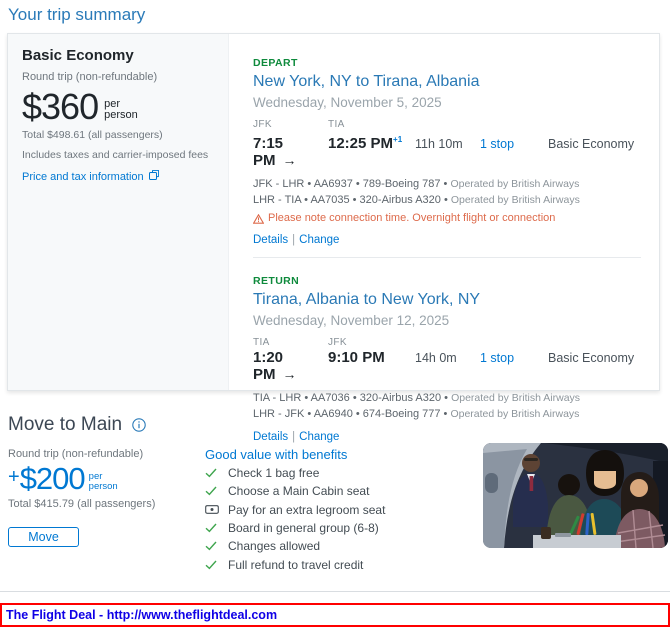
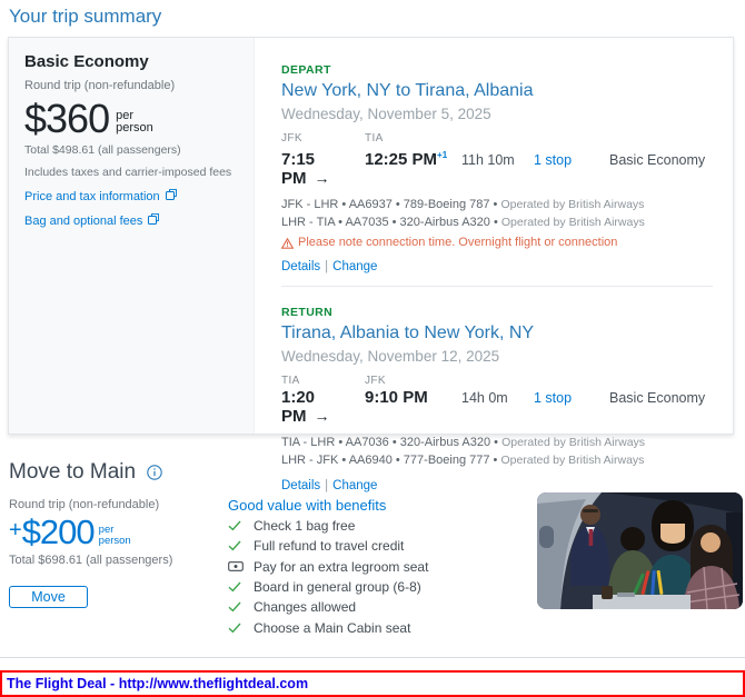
  Your trip summary
  Basic Economy
  Round trip (non-refundable)
  $360
  per
  person
  Total $498.61 (all passengers)
  Includes taxes and carrier-imposed fees
  Price and tax information
+ Bag and optional fees
  DEPART
  New York, NY to Tirana, Albania
  Wednesday, November 5, 2025
  JFK
  TIA
  7:15 PM →
  12:25 PM+1
  11h 10m
  1 stop
  Basic Economy
  JFK - LHR • AA6937 • 789-Boeing 787 • Operated by British Airways
  LHR - TIA • AA7035 • 320-Airbus A320 • Operated by British Airways
  Please note connection time. Overnight flight or connection
  Details | Change
  RETURN
  Tirana, Albania to New York, NY
  Wednesday, November 12, 2025
  TIA
  JFK
  1:20 PM →
  9:10 PM
  14h 0m
  1 stop
  Basic Economy
  TIA - LHR • AA7036 • 320-Airbus A320 • Operated by British Airways
- LHR - JFK • AA6940 • 674-Boeing 777 • Operated by British Airways
+ LHR - JFK • AA6940 • 777-Boeing 777 • Operated by British Airways
  Details | Change
  Move to Main
  Round trip (non-refundable)
  +
  $200
  per
  person
- Total $415.79 (all passengers)
+ Total $698.61 (all passengers)
  Move
  Good value with benefits
  Check 1 bag free
- Choose a Main Cabin seat
+ Full refund to travel credit
  Pay for an extra legroom seat
  Board in general group (6-8)
  Changes allowed
- Full refund to travel credit
+ Choose a Main Cabin seat
  The Flight Deal - http://www.theflightdeal.com
